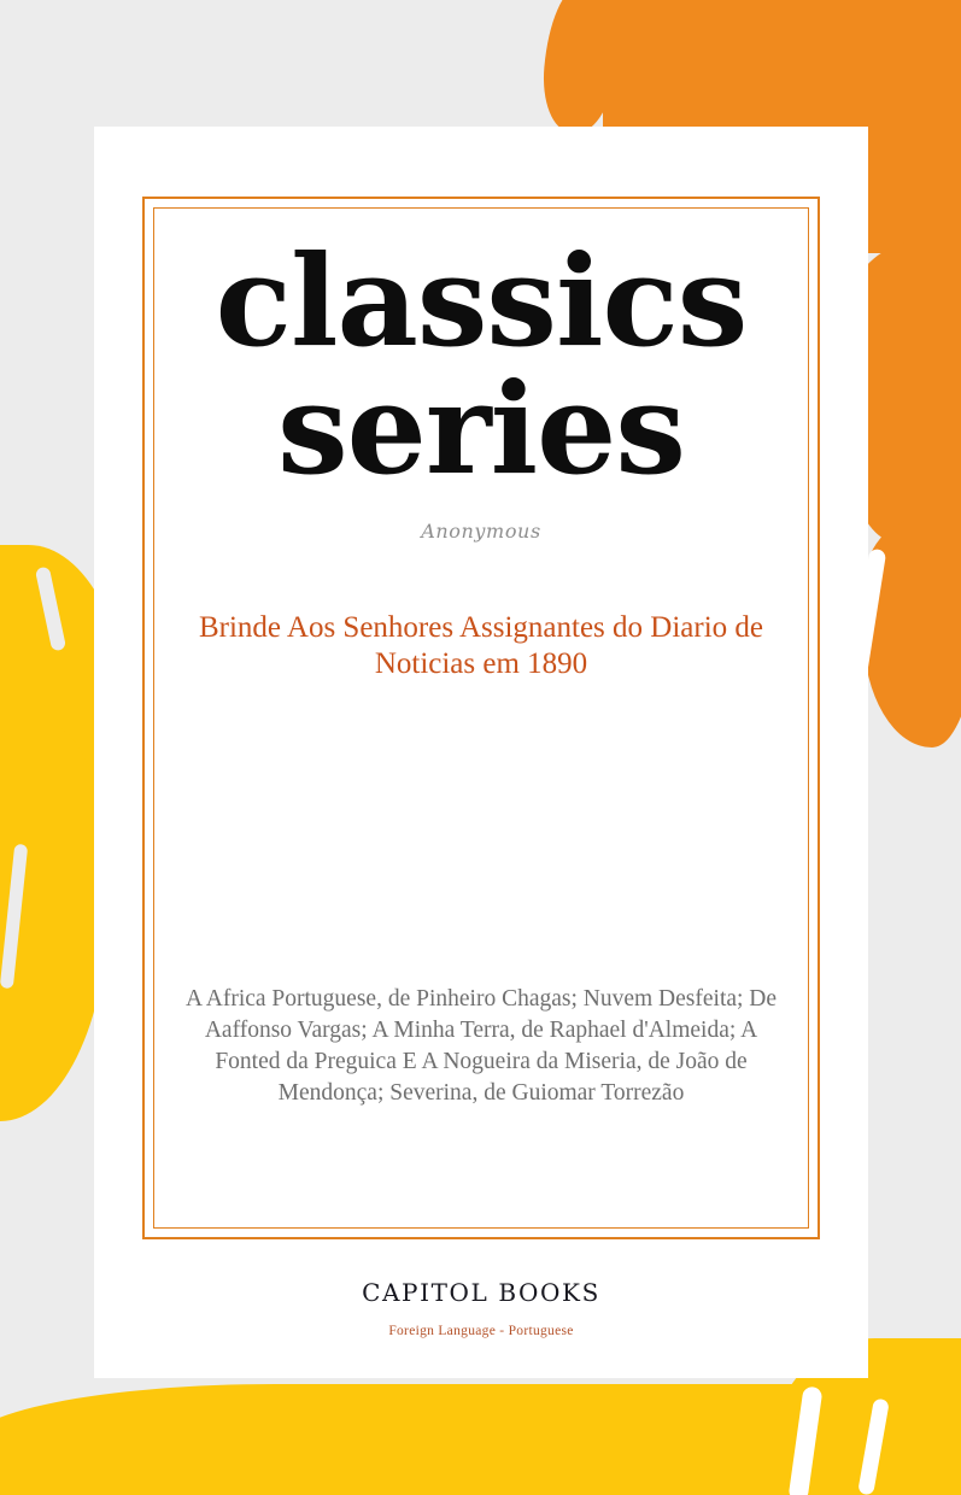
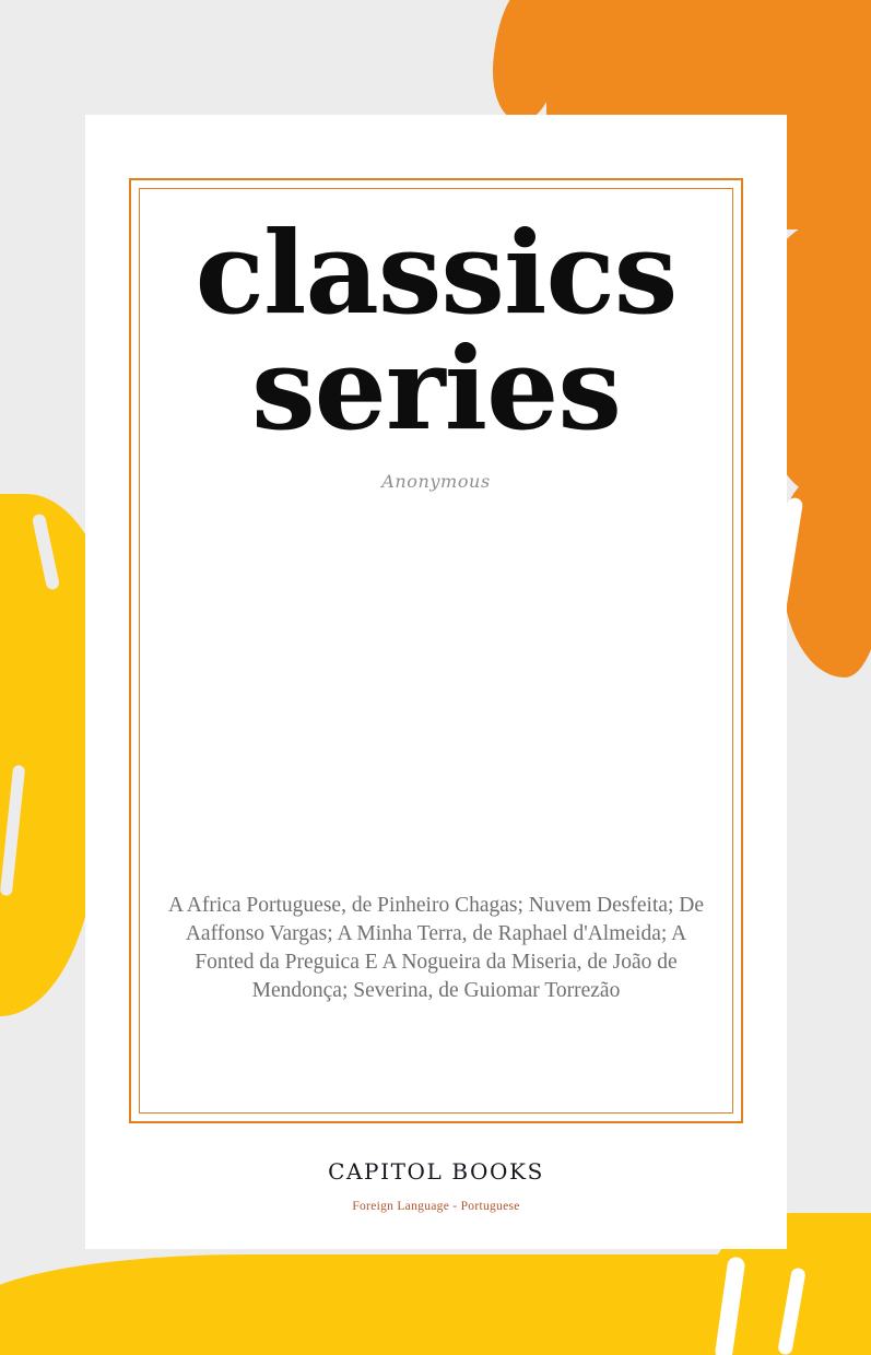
  classics
  series
  Anonymous
- Brinde Aos Senhores Assignantes do Diario de Noticias em 1890
  A Africa Portuguese, de Pinheiro Chagas; Nuvem Desfeita; De Aaffonso Vargas; A Minha Terra, de Raphael d'Almeida; A Fonted da Preguica E A Nogueira da Miseria, de João de Mendonça; Severina, de Guiomar Torrezão
  CAPITOL BOOKS
  Foreign Language - Portuguese
